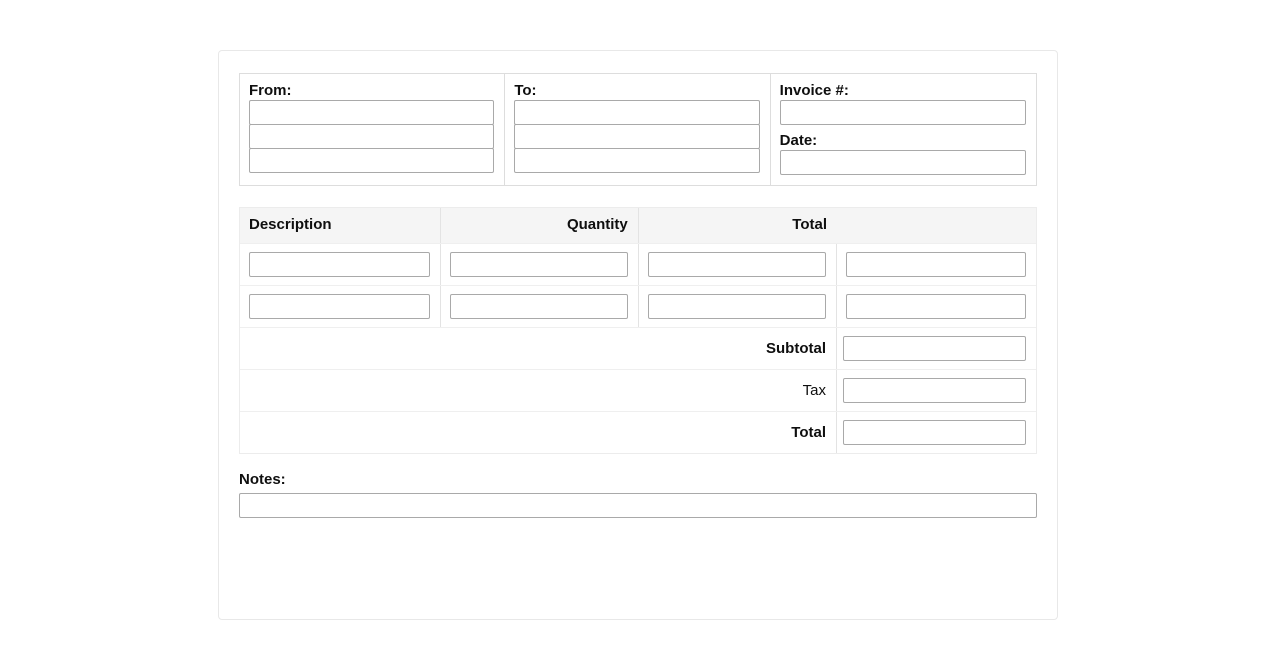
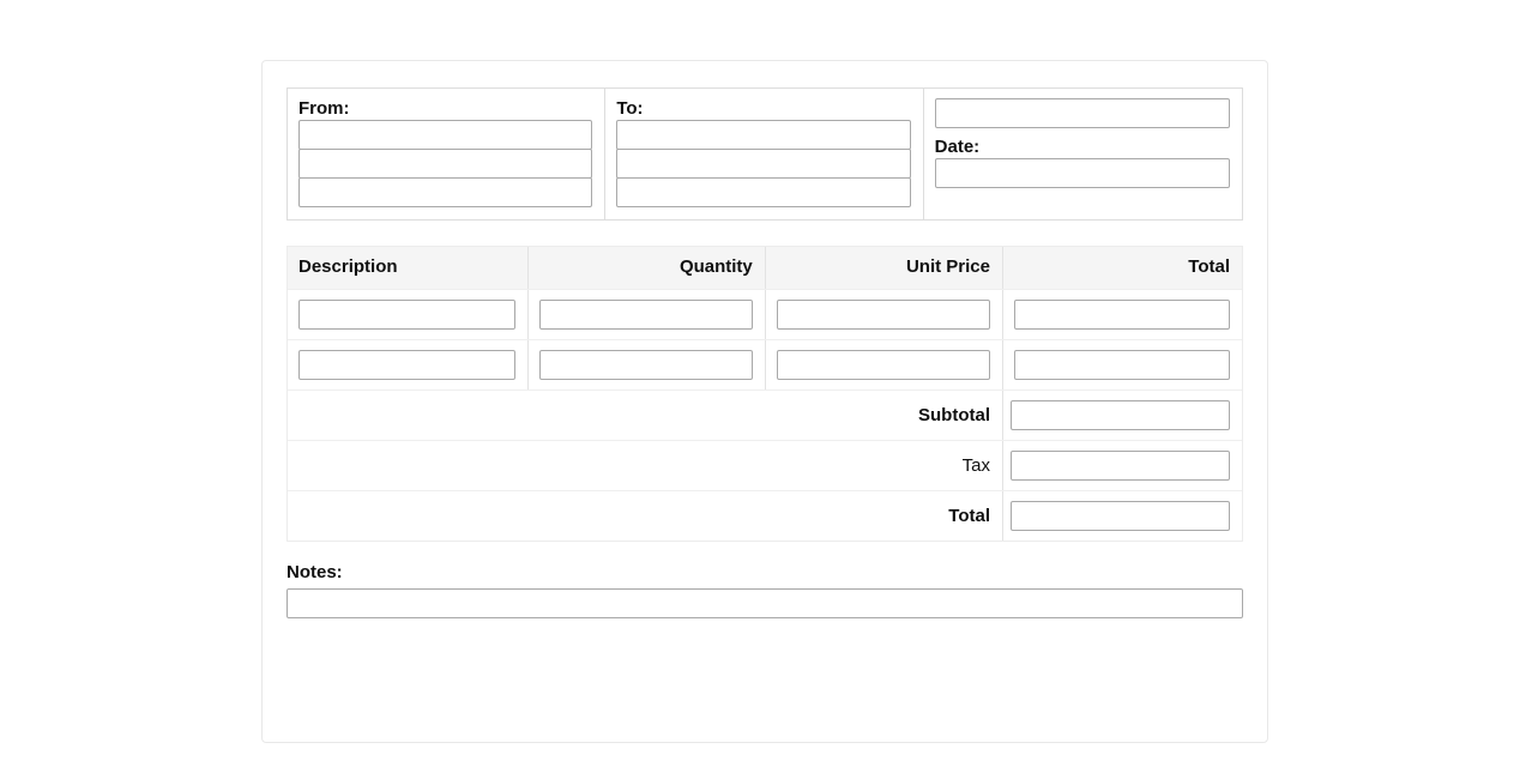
  From:
  To:
- Invoice #:
  Date:
  Description
  Quantity
+ Unit Price
  Total
  Subtotal
  Tax
  Total
  Notes:
